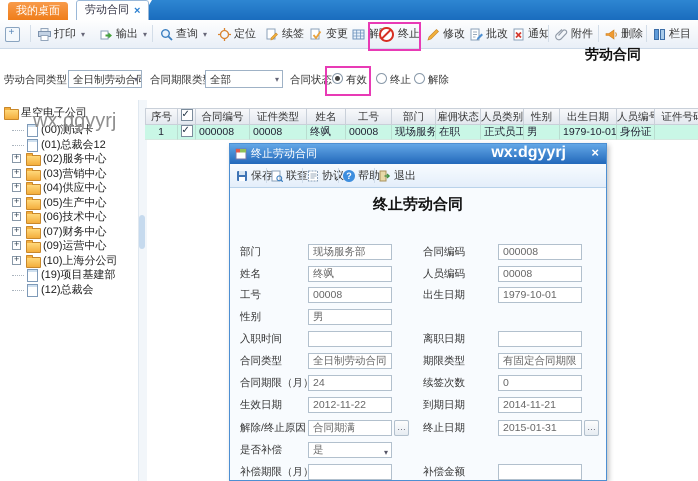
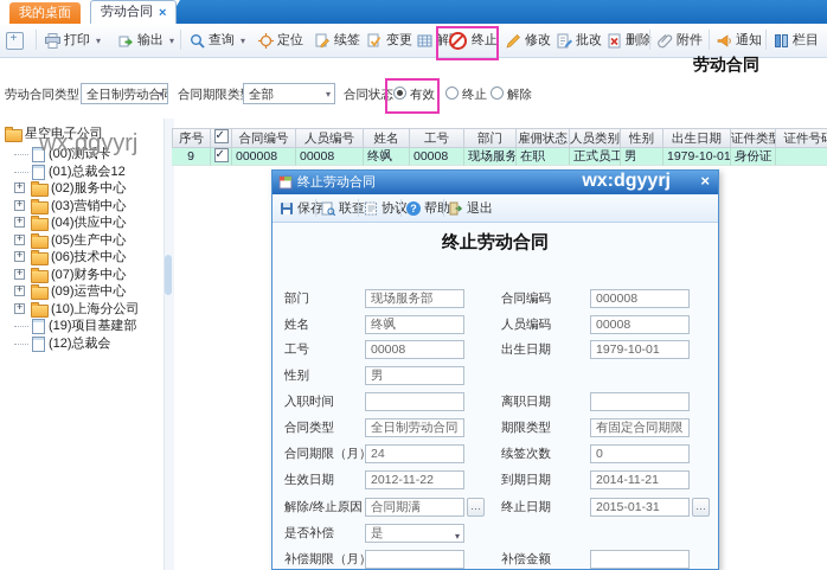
  我的桌面
  劳动合同
  ×
  打印
  输出
  查询
  定位
  续签
  变更
  终止
  修改
  批改
- 通知
+ 删除
  附件
- 删除
+ 通知
  栏目
  劳动合同
  劳动合同类型
  全日制劳动合
  合同期限类
  全部
  合同状态
  有效
  终止
  解除
  星空电子公司
  (00)测试卡
  (01)总裁会12
  (02)服务中心
  (03)营销中心
  (04)供应中心
  (05)生产中心
  (06)技术中心
  (07)财务中心
  (09)运营中心
  (10)上海分公司
  (19)项目基建部
  (12)总裁会
  wx:dgyyrj
  序号
  合同编号
- 证件类型
+ 人员编号
  姓名
  工号
  部门
  雇佣状态
  人员类别
  性别
  出生日期
- 人员编号
+ 证件类型
  证件号
- 1
+ 9
  000008
  00008
  终飒
  00008
  现场服务
  在职
  正式员工
  男
  1979-10-01
  身份证
  终止劳动合同
  wx:dgyyrj
  ×
  保存
  退出
  终止劳动合同
  部门
  现场服务部
  合同编码
  000008
  姓名
  终飒
  人员编码
  00008
  工号
  00008
  出生日期
  1979-10-01
  性别
  男
  入职时间
  离职日期
  合同类型
  全日制劳动合同
  期限类型
  有固定合同期限
  合同期限（月
  24
  续签次数
  0
  生效日期
  2012-11-22
  到期日期
  2014-11-21
  解除/终止原因
  合同期满
  终止日期
  2015-01-31
  是否补偿
  是
  补偿期限（月
  补偿金额
